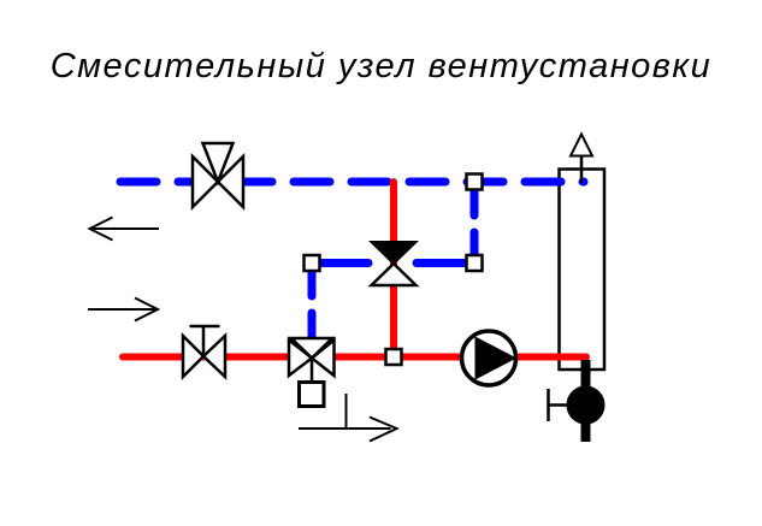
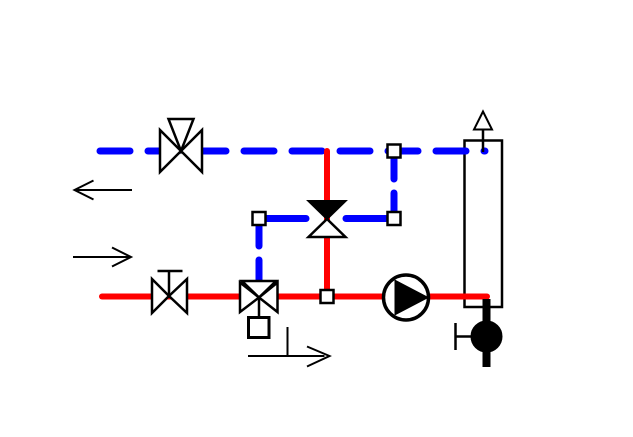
- Смесительный узел вентустановки
